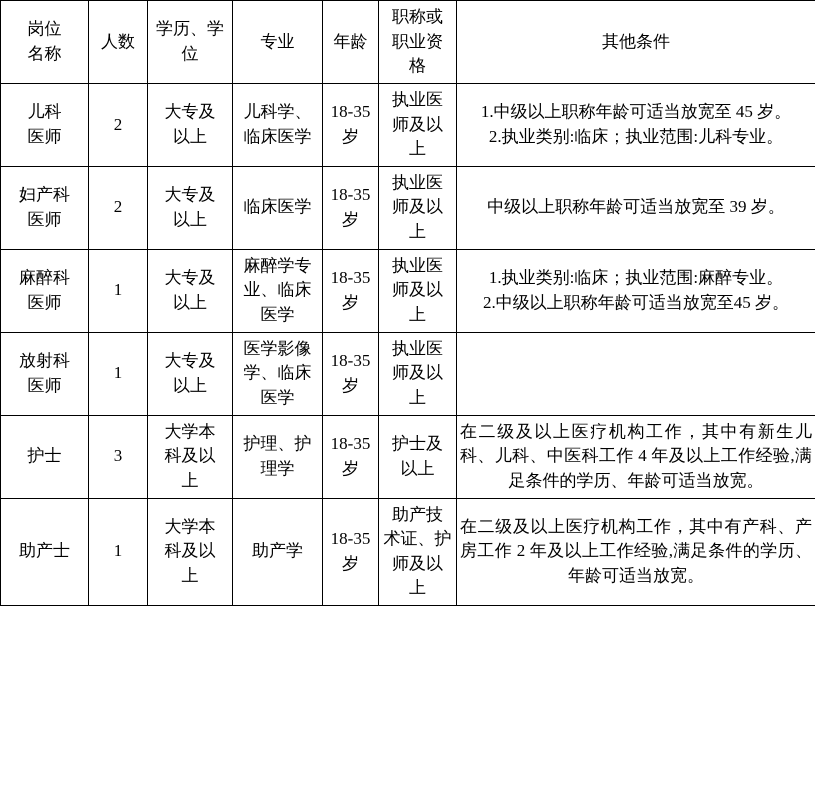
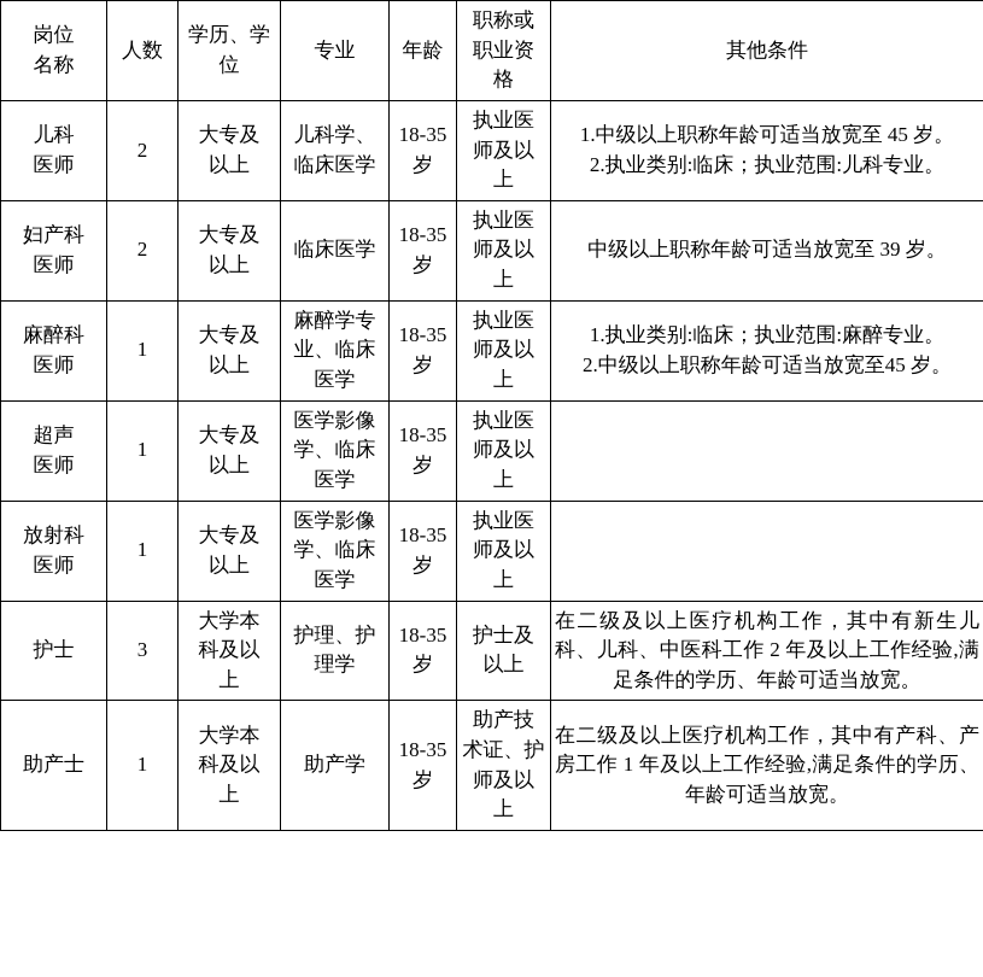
  岗位名称	人数	学历、学位	专业	年龄	职称或职业资格	其他条件
  儿科医师	2	大专及以上	儿科学、临床医学	18-35岁	执业医师及以上	1.中级以上职称年龄可适当放宽至 45 岁。2.执业类别:临床；执业范围:儿科专业。
  妇产科医师	2	大专及以上	临床医学	18-35岁	执业医师及以上	中级以上职称年龄可适当放宽至 39 岁。
  麻醉科医师	1	大专及以上	麻醉学专业、临床医学	18-35岁	执业医师及以上	1.执业类别:临床；执业范围:麻醉专业。2.中级以上职称年龄可适当放宽至45 岁。
+ 超声医师	1	大专及以上	医学影像学、临床医学	18-35岁	执业医师及以上
  放射科医师	1	大专及以上	医学影像学、临床医学	18-35岁	执业医师及以上
- 护士	3	大学本科及以上	护理、护理学	18-35岁	护士及以上	在二级及以上医疗机构工作，其中有新生儿科、儿科、中医科工作 4 年及以上工作经验,满足条件的学历、年龄可适当放宽。
+ 护士	3	大学本科及以上	护理、护理学	18-35岁	护士及以上	在二级及以上医疗机构工作，其中有新生儿科、儿科、中医科工作 2 年及以上工作经验,满足条件的学历、年龄可适当放宽。
- 助产士	1	大学本科及以上	助产学	18-35岁	助产技术证、护师及以上	在二级及以上医疗机构工作，其中有产科、产房工作 2 年及以上工作经验,满足条件的学历、年龄可适当放宽。
+ 助产士	1	大学本科及以上	助产学	18-35岁	助产技术证、护师及以上	在二级及以上医疗机构工作，其中有产科、产房工作 1 年及以上工作经验,满足条件的学历、年龄可适当放宽。
